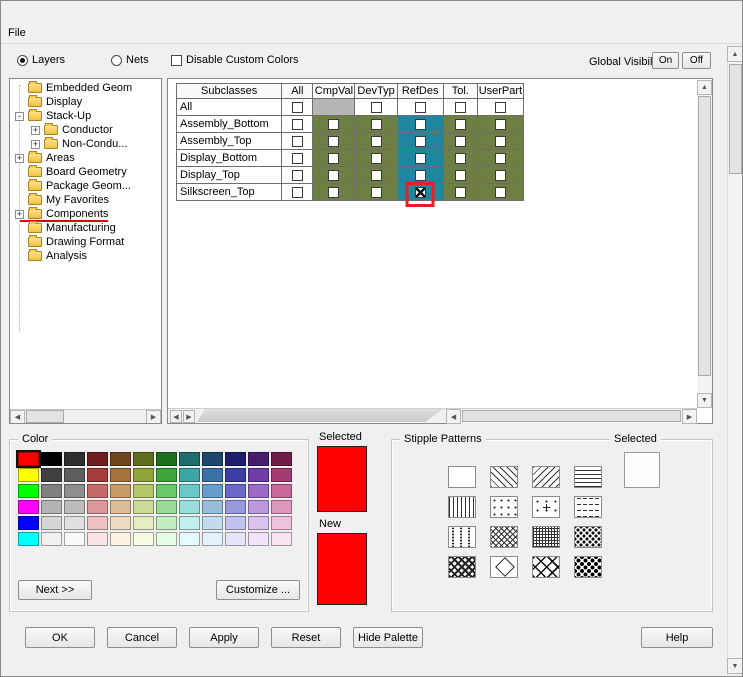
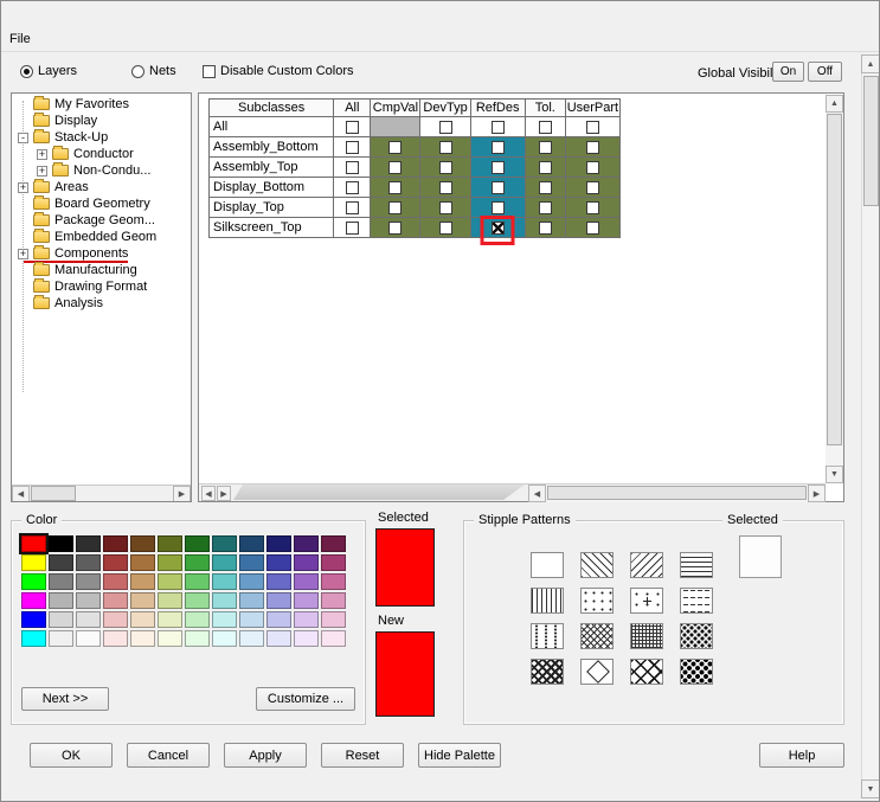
  File
  Layers
  Nets
  Disable Custom Colors
  Global Visibi
  On
  Off
- Embedded Geom
+ My Favorites
  Display
  -
  Stack-Up
  +
  Conductor
  +
  Non-Condu...
  +
  Areas
  Board Geometry
  Package Geom...
- My Favorites
+ Embedded Geom
  +
  Components
  Manufacturing
  Drawing Format
  Analysis
  Subclasses	All	CmpVal	DevTyp	RefDes	Tol.	UserPart
  All
  Assembly_Bottom
  Assembly_Top
  Display_Bottom
  Display_Top
  Silkscreen_Top
  Color
  Next >>
  Customize ...
  Selected
  New
  Stipple Patterns
  Selected
  OK
  Cancel
  Apply
  Reset
  Hide Palette
  Help
